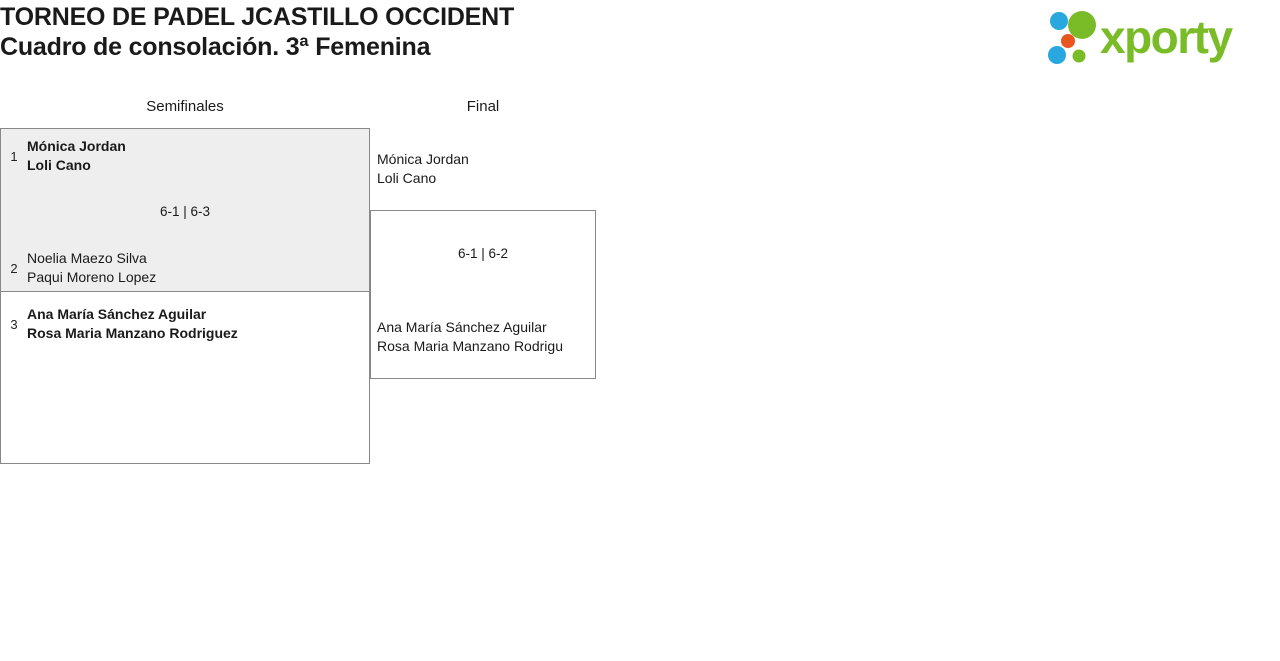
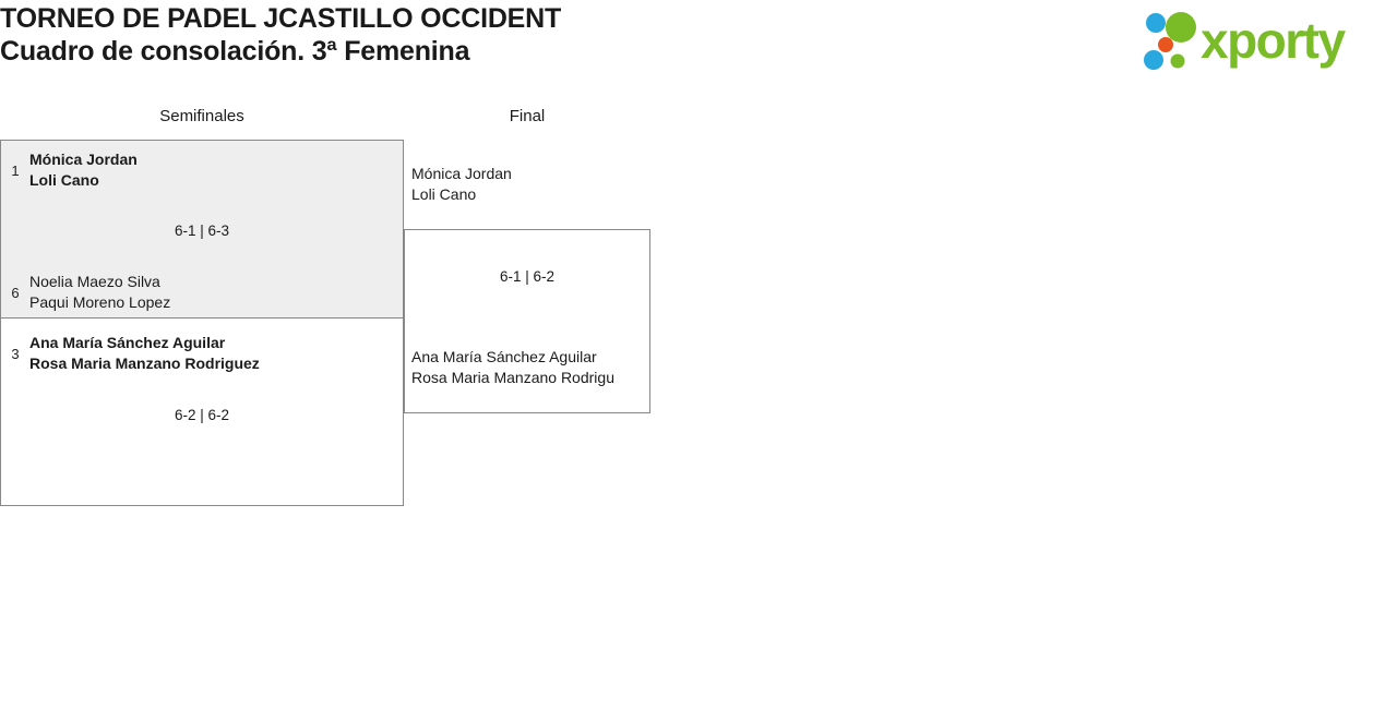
  TORNEO DE PADEL JCASTILLO OCCIDENT
  Cuadro de consolación. 3ª Femenina
  xporty
  Semifinales
  Final
  1
  Mónica Jordan
  Loli Cano
  6-1 | 6-3
- 2
+ 6
  Noelia Maezo Silva
  Paqui Moreno Lopez
  3
  Ana María Sánchez Aguilar
  Rosa Maria Manzano Rodriguez
+ 6-2 | 6-2
  Mónica Jordan
  Loli Cano
  6-1 | 6-2
  Ana María Sánchez Aguilar
  Rosa Maria Manzano Rodrigu
